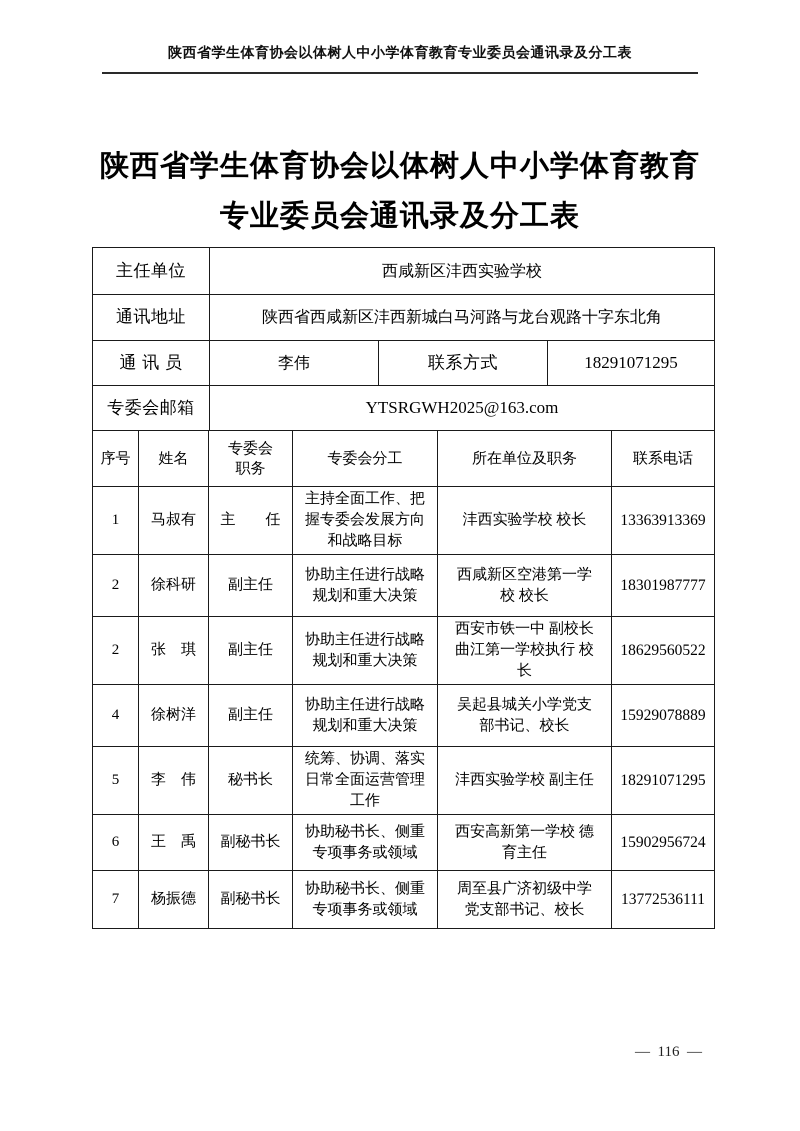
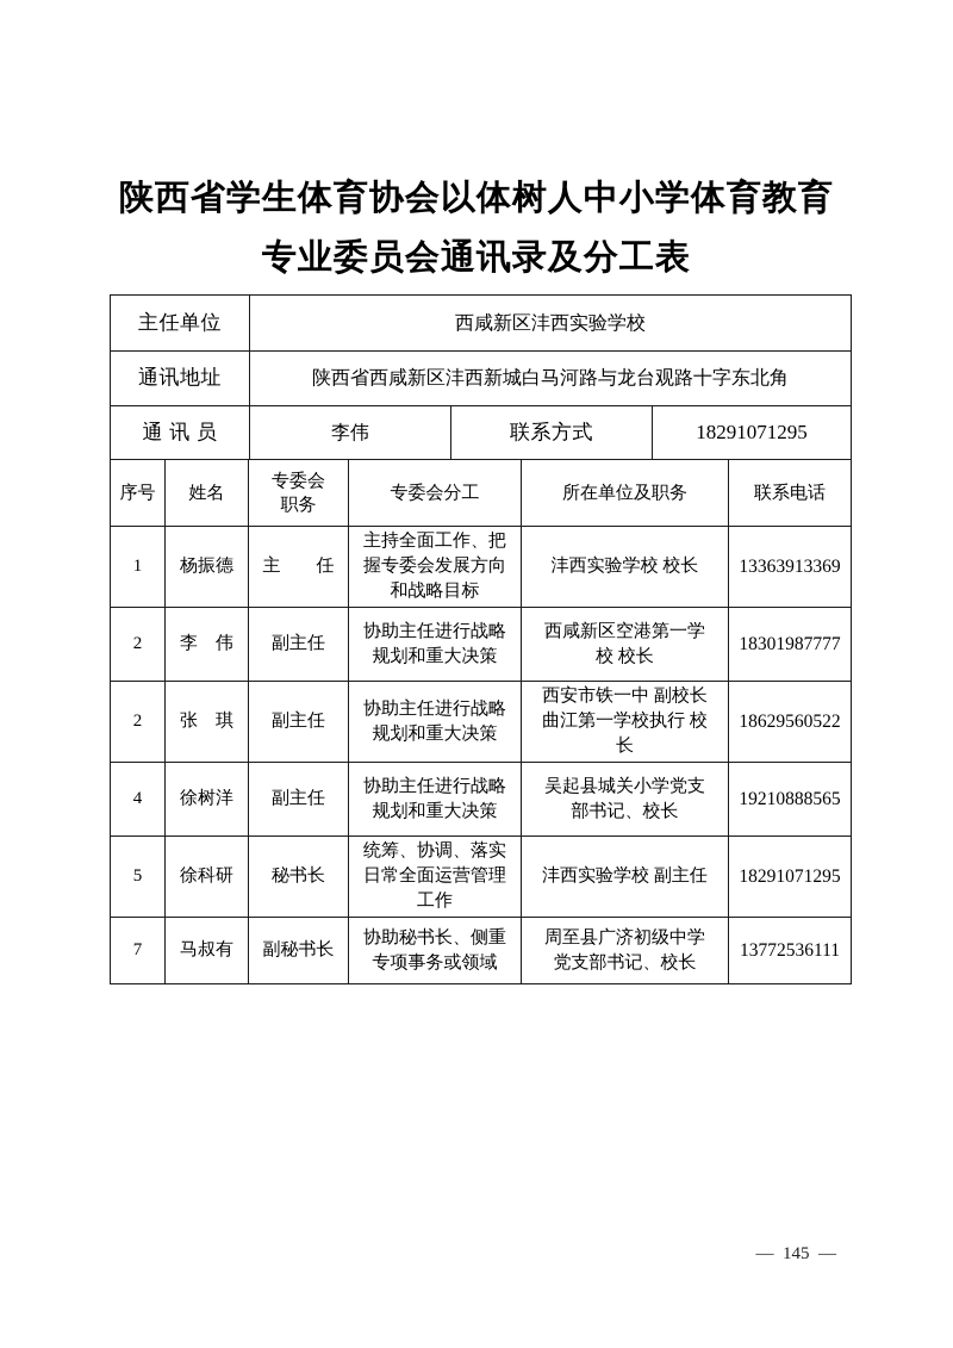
- 陕西省学生体育协会以体树人中小学体育教育专业委员会通讯录及分工表
  陕西省学生体育协会以体树人中小学体育教育
  专业委员会通讯录及分工表
  主任单位	西咸新区沣西实验学校
  通讯地址	陕西省西咸新区沣西新城白马河路与龙台观路十字东北角
  通 讯 员	李伟	联系方式	18291071295
- 专委会邮箱	YTSRGWH2025@163.com
  序号	姓名	专委会 职务	专委会分工	所在单位及职务	联系电话
- 1	马叔有	主 任	主持全面工作、把握专委会发展方向和战略目标	沣西实验学校 校长	13363913369
+ 1	杨振德	主 任	主持全面工作、把握专委会发展方向和战略目标	沣西实验学校 校长	13363913369
- 2	徐科研	副主任	协助主任进行战略规划和重大决策	西咸新区空港第一学校 校长	18301987777
+ 2	李 伟	副主任	协助主任进行战略规划和重大决策	西咸新区空港第一学校 校长	18301987777
  2	张 琪	副主任	协助主任进行战略规划和重大决策	西安市铁一中 副校长曲江第一学校执行 校长	18629560522
- 4	徐树洋	副主任	协助主任进行战略规划和重大决策	吴起县城关小学党支部书记、校长	15929078889
+ 4	徐树洋	副主任	协助主任进行战略规划和重大决策	吴起县城关小学党支部书记、校长	19210888565
- 5	李 伟	秘书长	统筹、协调、落实日常全面运营管理工作	沣西实验学校 副主任	18291071295
+ 5	徐科研	秘书长	统筹、协调、落实日常全面运营管理工作	沣西实验学校 副主任	18291071295
- 6	王 禹	副秘书长	协助秘书长、侧重专项事务或领域	西安高新第一学校 德育主任	15902956724
- 7	杨振德	副秘书长	协助秘书长、侧重专项事务或领域	周至县广济初级中学党支部书记、校长	13772536111
+ 7	马叔有	副秘书长	协助秘书长、侧重专项事务或领域	周至县广济初级中学党支部书记、校长	13772536111
- — 116 —
+ — 145 —
